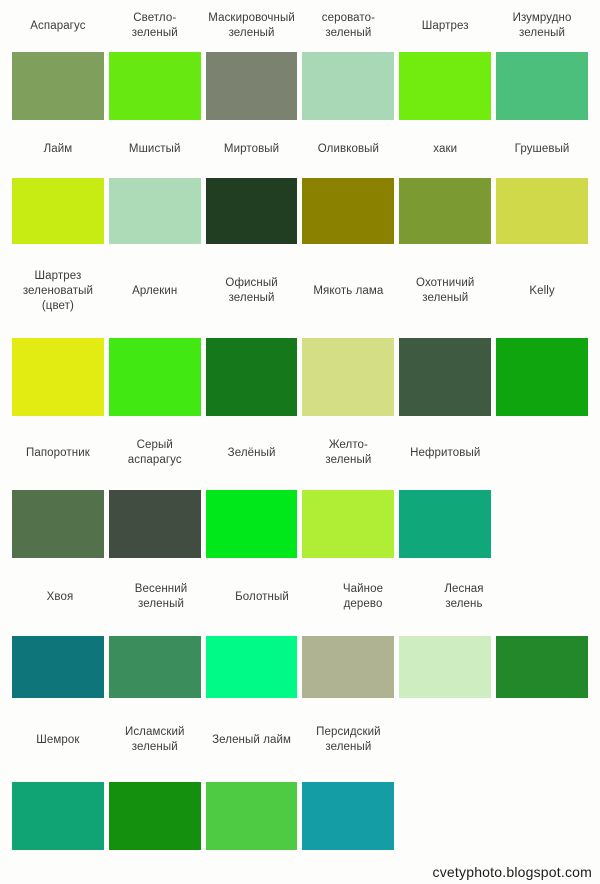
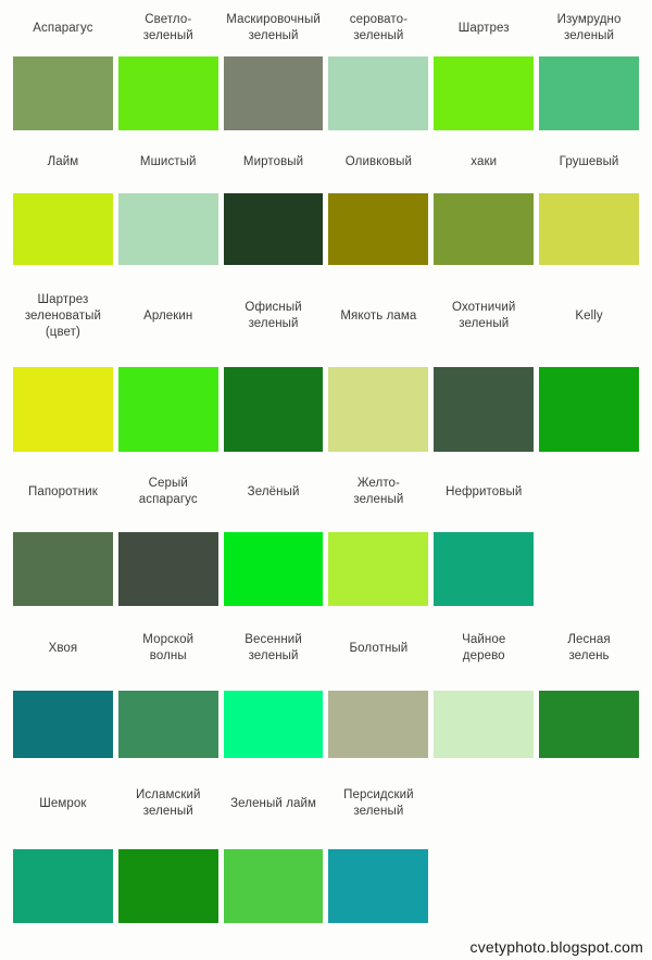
  Аспарагус
  Светло-
  зеленый
  Маскировочный
  зеленый
  серовато-
  зеленый
  Шартрез
  Изумрудно
  зеленый
  Лайм
  Мшистый
  Миртовый
  Оливковый
  хаки
  Грушевый
  Шартрез
  зеленоватый
  (цвет)
  Арлекин
  Офисный
  зеленый
  Мякоть лама
  Охотничий
  зеленый
  Kelly
  Папоротник
  Серый
  аспарагус
  Зелёный
  Желто-
  зеленый
  Нефритовый
  Хвоя
+ Морской
+ волны
  Весенний
  зеленый
  Болотный
  Чайное
  дерево
  Лесная
  зелень
  Шемрок
  Исламский
  зеленый
  Зеленый лайм
  Персидский
  зеленый
  cvetyphoto.blogspot.com
